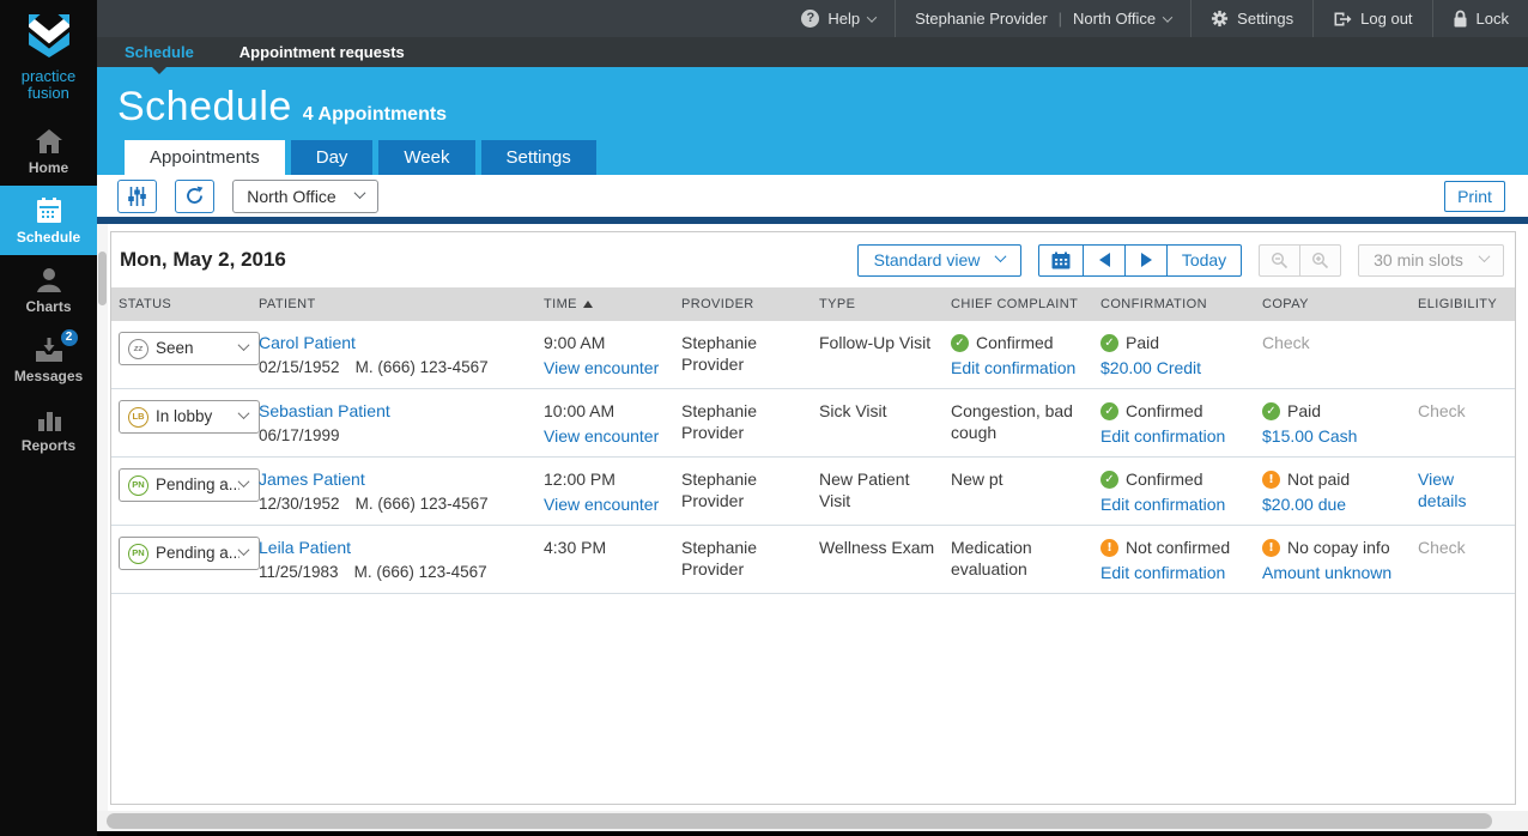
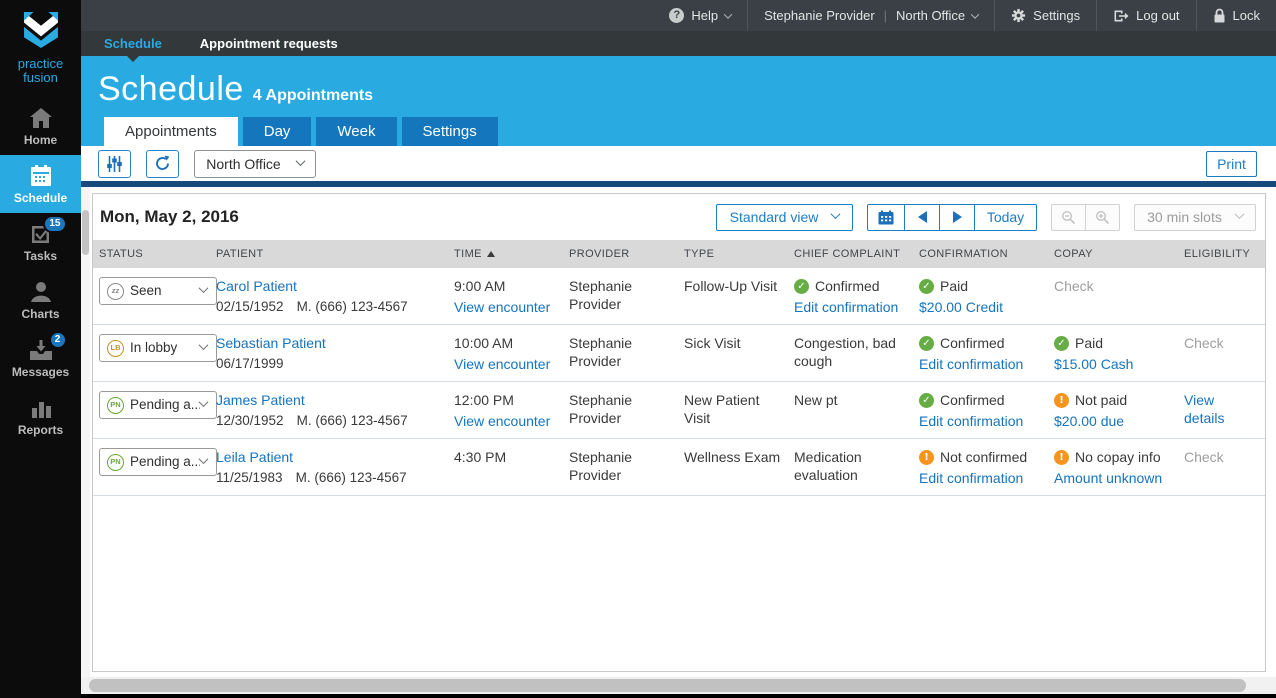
  practice
  fusion
  Home
  Schedule
+ 15
+ Tasks
  Charts
  2
  Messages
  Reports
  ?
  Help
  Stephanie Provider
  |
  North Office
  Settings
  Log out
  Lock
  Schedule
  Appointment requests
  Schedule 4 Appointments
  Appointments
  Day
  Week
  Settings
  North Office
  Print
  Mon, May 2, 2016
  Standard view
  Today
  30 min slots
  STATUS
  PATIENT
  TIME
  PROVIDER
  TYPE
  CHIEF COMPLAINT
  CONFIRMATION
  COPAY
  ELIGIBILITY
  zz
  Seen
  Carol Patient
  02/15/1952
  M. (666) 123-4567
  9:00 AM
  View encounter
  Stephanie Provider
  Follow-Up Visit
  ✓
  Confirmed
  Edit confirmation
  ✓
  Paid
  $20.00 Credit
  Check
  LB
  In lobby
  Sebastian Patient
  06/17/1999
  10:00 AM
  View encounter
  Stephanie Provider
  Sick Visit
  Congestion, bad cough
  ✓
  Confirmed
  Edit confirmation
  ✓
  Paid
  $15.00 Cash
  Check
  PN
  Pending a..
  James Patient
  12/30/1952
  M. (666) 123-4567
  12:00 PM
  View encounter
  Stephanie Provider
  New Patient Visit
  New pt
  ✓
  Confirmed
  Edit confirmation
  !
  Not paid
  $20.00 due
  View details
  PN
  Pending a..
  Leila Patient
  11/25/1983
  M. (666) 123-4567
  4:30 PM
  Stephanie Provider
  Wellness Exam
  Medication evaluation
  !
  Not confirmed
  Edit confirmation
  !
  No copay info
  Amount unknown
  Check
